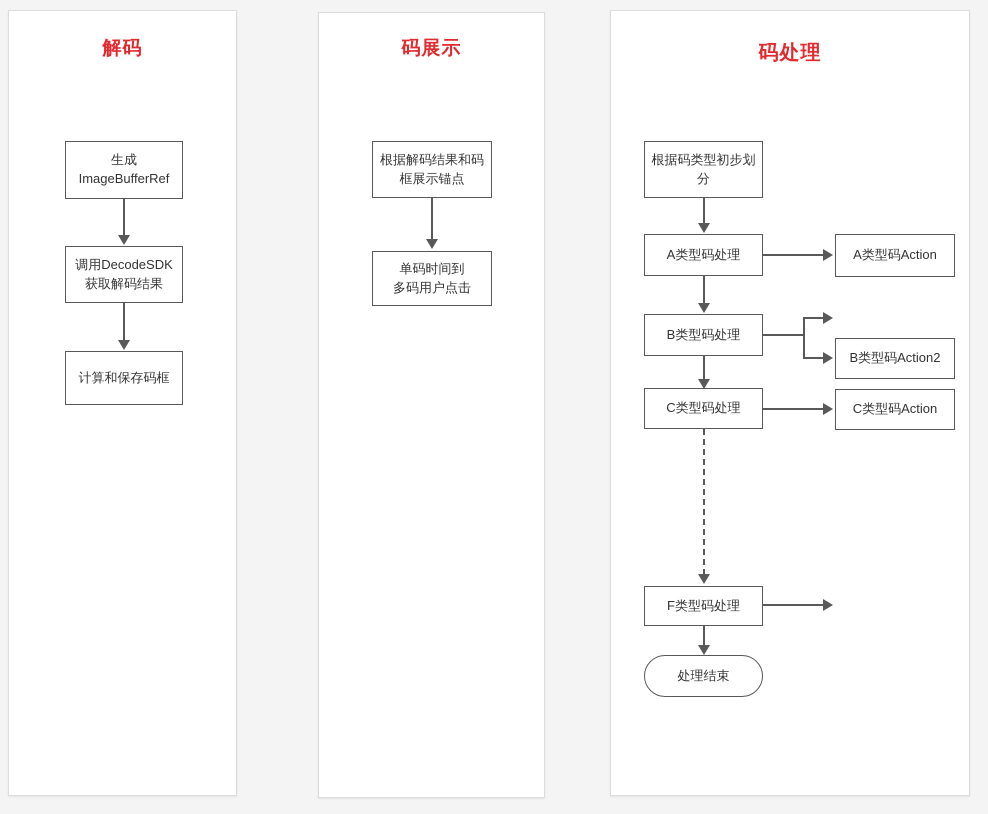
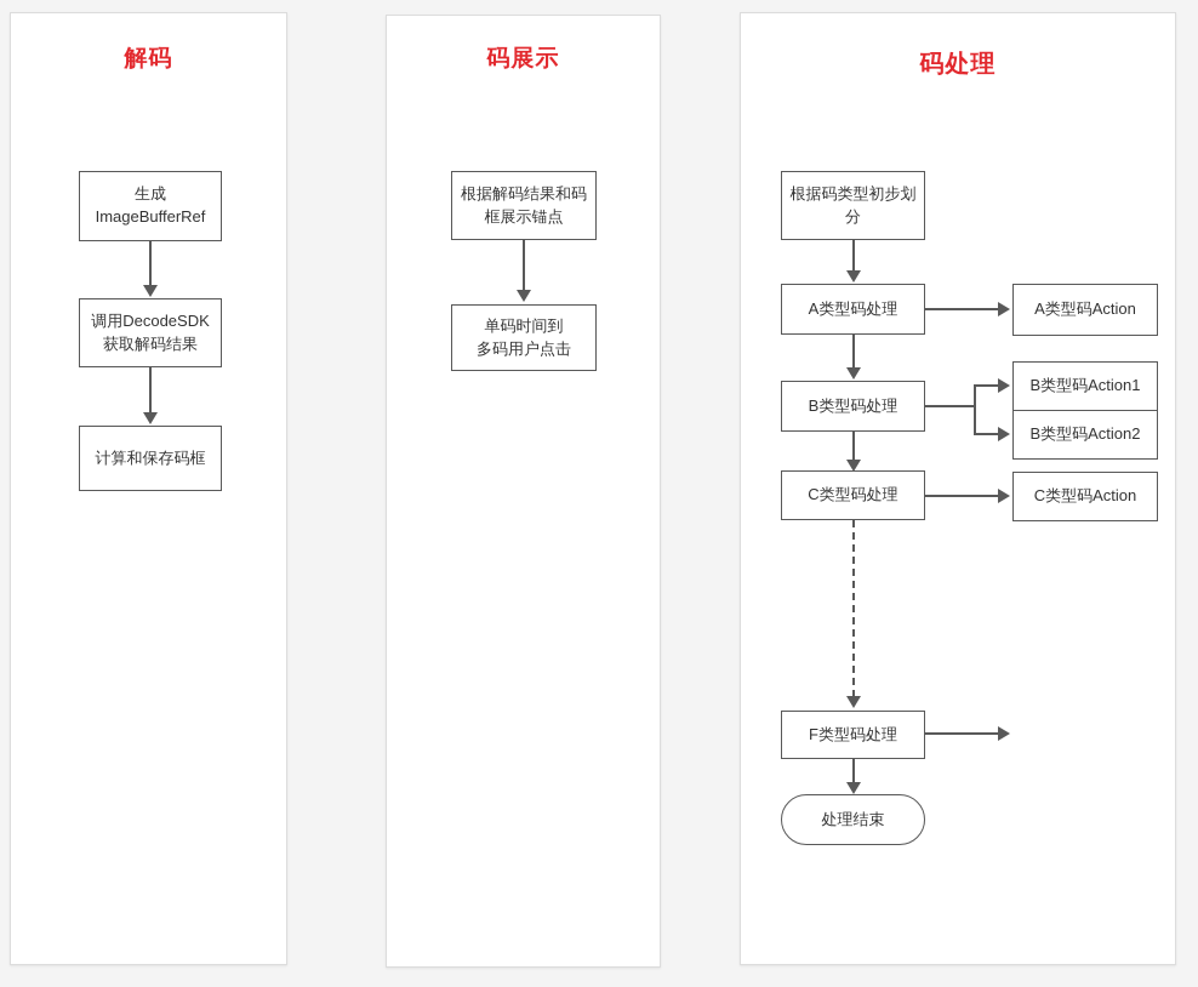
  解码
  生成
  ImageBufferRef
  调用DecodeSDK
  获取解码结果
  计算和保存码框
  码展示
  根据解码结果和码
  框展示锚点
  单码时间到
  多码用户点击
  码处理
  根据码类型初步划
  分
  A类型码处理
  B类型码处理
  C类型码处理
  F类型码处理
  处理结束
  A类型码Action
+ B类型码Action1
  B类型码Action2
  C类型码Action
